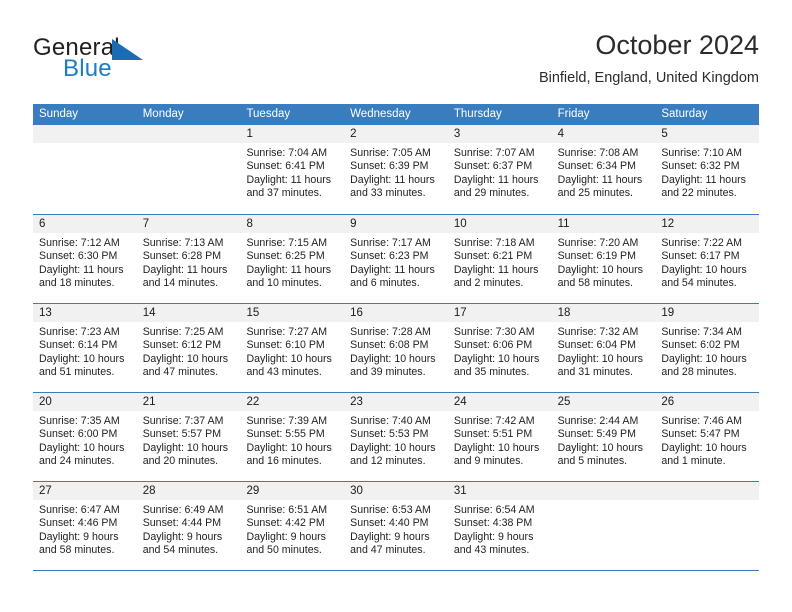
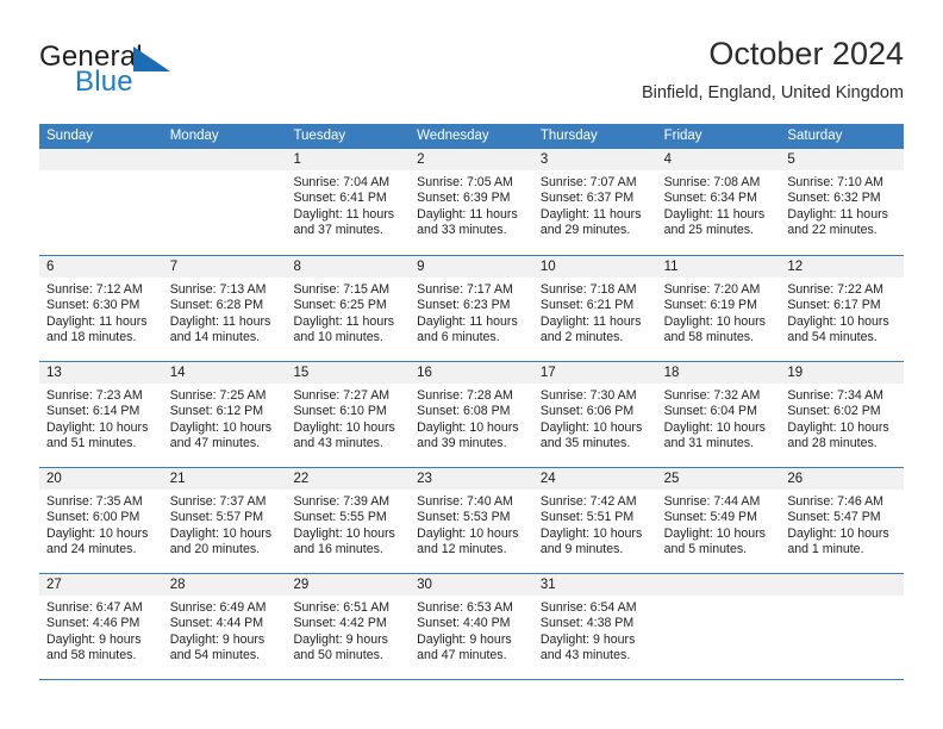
  General
  Blue
  October 2024
  Binfield, England, United Kingdom
  Sunday
  Monday
  Tuesday
  Wednesday
  Thursday
  Friday
  Saturday
  1
  Sunrise: 7:04 AM
  Sunset: 6:41 PM
  Daylight: 11 hours and 37 minutes.
  2
  Sunrise: 7:05 AM
  Sunset: 6:39 PM
  Daylight: 11 hours and 33 minutes.
  3
  Sunrise: 7:07 AM
  Sunset: 6:37 PM
  Daylight: 11 hours and 29 minutes.
  4
  Sunrise: 7:08 AM
  Sunset: 6:34 PM
  Daylight: 11 hours and 25 minutes.
  5
  Sunrise: 7:10 AM
  Sunset: 6:32 PM
  Daylight: 11 hours and 22 minutes.
  6
  Sunrise: 7:12 AM
  Sunset: 6:30 PM
  Daylight: 11 hours and 18 minutes.
  7
  Sunrise: 7:13 AM
  Sunset: 6:28 PM
  Daylight: 11 hours and 14 minutes.
  8
  Sunrise: 7:15 AM
  Sunset: 6:25 PM
  Daylight: 11 hours and 10 minutes.
  9
  Sunrise: 7:17 AM
  Sunset: 6:23 PM
  Daylight: 11 hours and 6 minutes.
  10
  Sunrise: 7:18 AM
  Sunset: 6:21 PM
  Daylight: 11 hours and 2 minutes.
  11
  Sunrise: 7:20 AM
  Sunset: 6:19 PM
  Daylight: 10 hours and 58 minutes.
  12
  Sunrise: 7:22 AM
  Sunset: 6:17 PM
  Daylight: 10 hours and 54 minutes.
  13
  Sunrise: 7:23 AM
  Sunset: 6:14 PM
  Daylight: 10 hours and 51 minutes.
  14
  Sunrise: 7:25 AM
  Sunset: 6:12 PM
  Daylight: 10 hours and 47 minutes.
  15
  Sunrise: 7:27 AM
  Sunset: 6:10 PM
  Daylight: 10 hours and 43 minutes.
  16
  Sunrise: 7:28 AM
  Sunset: 6:08 PM
  Daylight: 10 hours and 39 minutes.
  17
  Sunrise: 7:30 AM
  Sunset: 6:06 PM
  Daylight: 10 hours and 35 minutes.
  18
  Sunrise: 7:32 AM
  Sunset: 6:04 PM
  Daylight: 10 hours and 31 minutes.
  19
  Sunrise: 7:34 AM
  Sunset: 6:02 PM
  Daylight: 10 hours and 28 minutes.
  20
  Sunrise: 7:35 AM
  Sunset: 6:00 PM
  Daylight: 10 hours and 24 minutes.
  21
  Sunrise: 7:37 AM
  Sunset: 5:57 PM
  Daylight: 10 hours and 20 minutes.
  22
  Sunrise: 7:39 AM
  Sunset: 5:55 PM
  Daylight: 10 hours and 16 minutes.
  23
  Sunrise: 7:40 AM
  Sunset: 5:53 PM
  Daylight: 10 hours and 12 minutes.
  24
  Sunrise: 7:42 AM
  Sunset: 5:51 PM
  Daylight: 10 hours and 9 minutes.
  25
- Sunrise: 2:44 AM
+ Sunrise: 7:44 AM
  Sunset: 5:49 PM
  Daylight: 10 hours and 5 minutes.
  26
  Sunrise: 7:46 AM
  Sunset: 5:47 PM
  Daylight: 10 hours and 1 minute.
  27
  Sunrise: 6:47 AM
  Sunset: 4:46 PM
  Daylight: 9 hours and 58 minutes.
  28
  Sunrise: 6:49 AM
  Sunset: 4:44 PM
  Daylight: 9 hours and 54 minutes.
  29
  Sunrise: 6:51 AM
  Sunset: 4:42 PM
  Daylight: 9 hours and 50 minutes.
  30
  Sunrise: 6:53 AM
  Sunset: 4:40 PM
  Daylight: 9 hours and 47 minutes.
  31
  Sunrise: 6:54 AM
  Sunset: 4:38 PM
  Daylight: 9 hours and 43 minutes.
